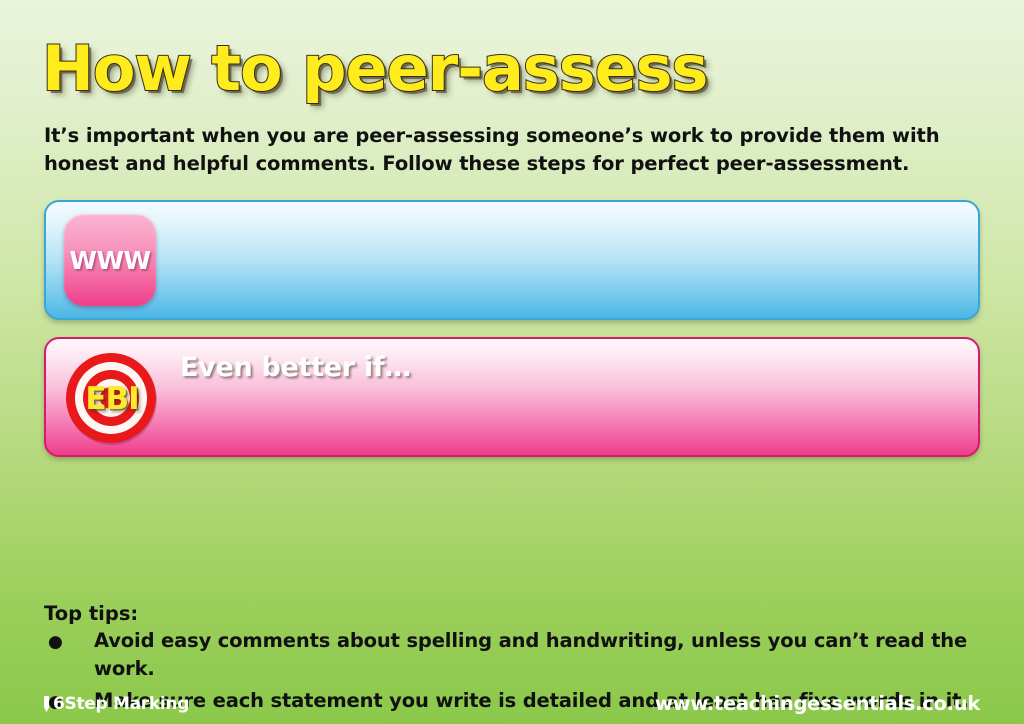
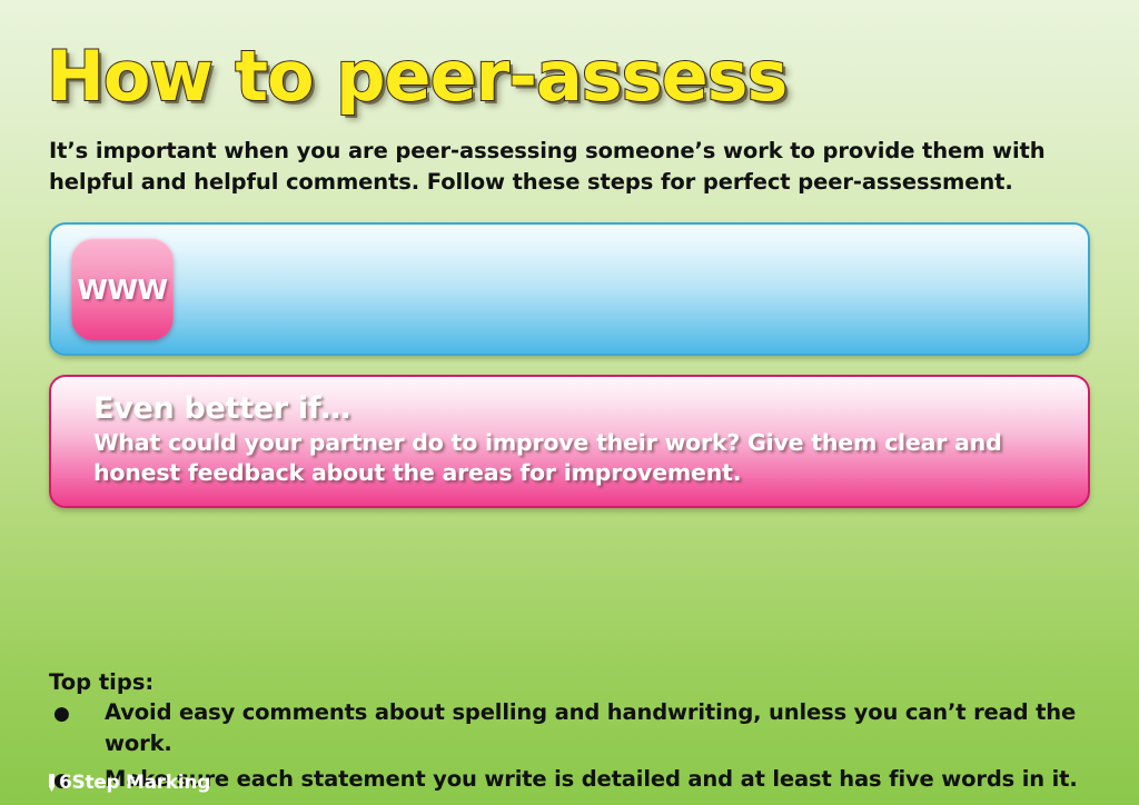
  How to peer-assess
- It’s important when you are peer-assessing someone’s work to provide them with honest and helpful comments. Follow these steps for perfect peer-assessment.
+ It’s important when you are peer-assessing someone’s work to provide them with helpful and helpful comments. Follow these steps for perfect peer-assessment.
  WWW
- EBI
  Even better if…
+ What could your partner do to improve their work? Give them clear and honest feedback about the areas for improvement.
  Top tips:
  ●
  Avoid easy comments about spelling and handwriting, unless you can’t read the work.
  ●
  Make sure each statement you write is detailed and at least has five words in it.
  6Step Marking
- www.teachingessentials.co.uk
